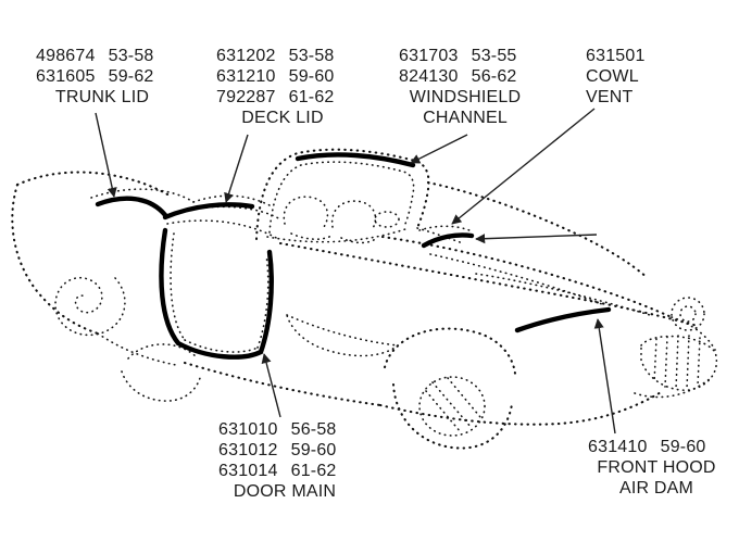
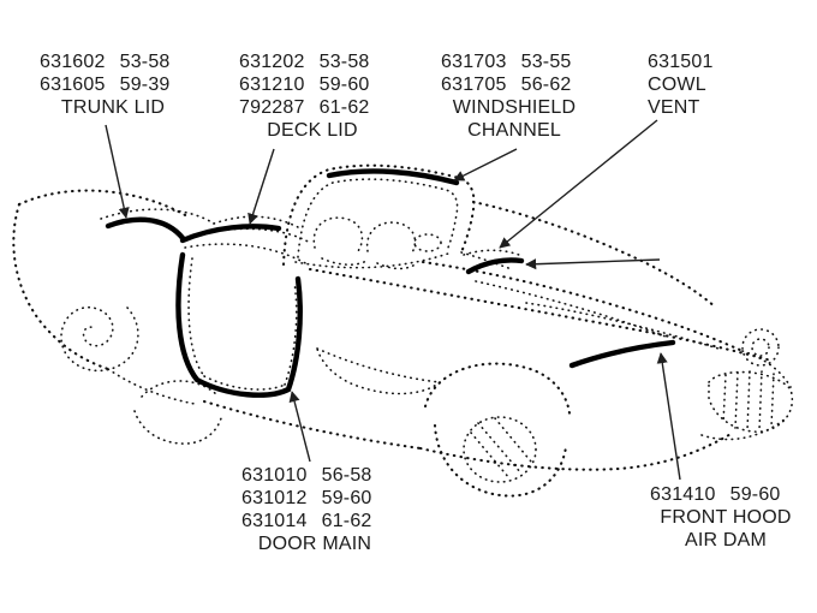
- 498674 53-58
+ 631602 53-58
- 631605 59-62
+ 631605 59-39
  TRUNK LID
  631202 53-58
  631210 59-60
  792287 61-62
  DECK LID
  631703 53-55
- 824130 56-62
+ 631705 56-62
  WINDSHIELD CHANNEL
  631501
  COWL VENT
  631010 56-58
  631012 59-60
  631014 61-62
  DOOR MAIN
  631410 59-60
  FRONT HOOD AIR DAM
